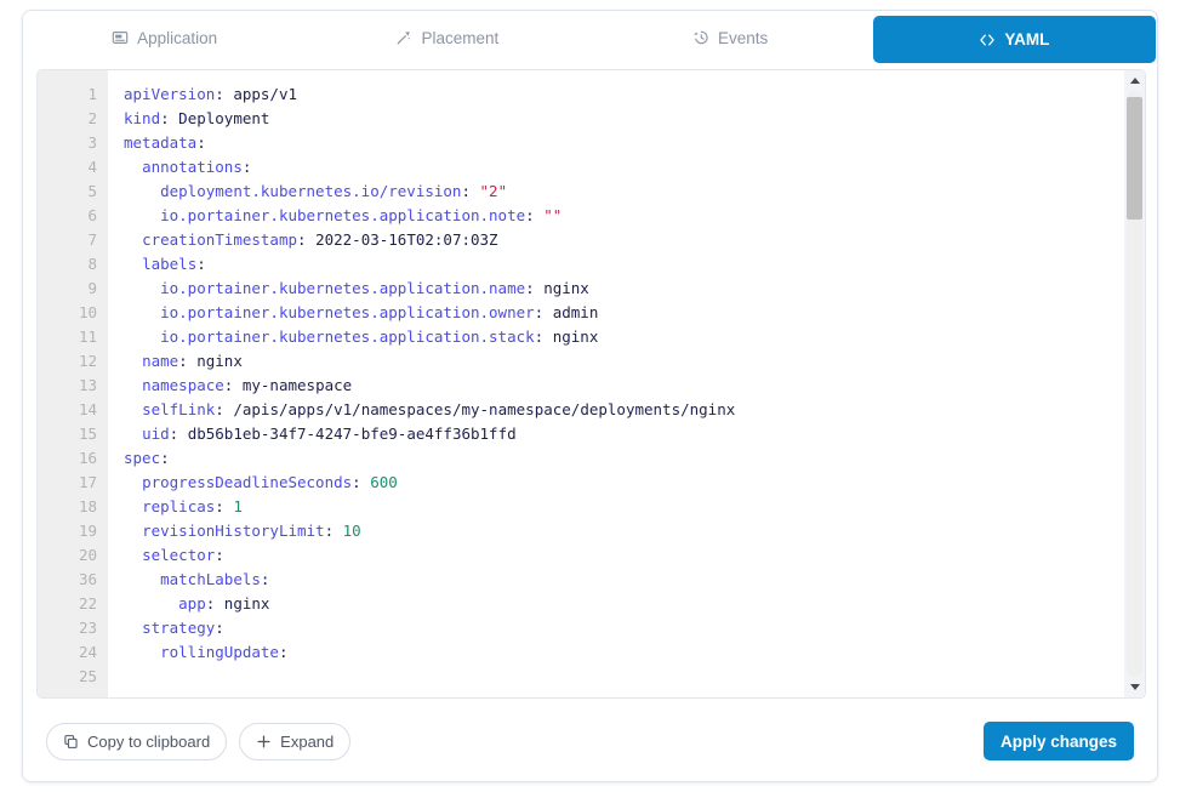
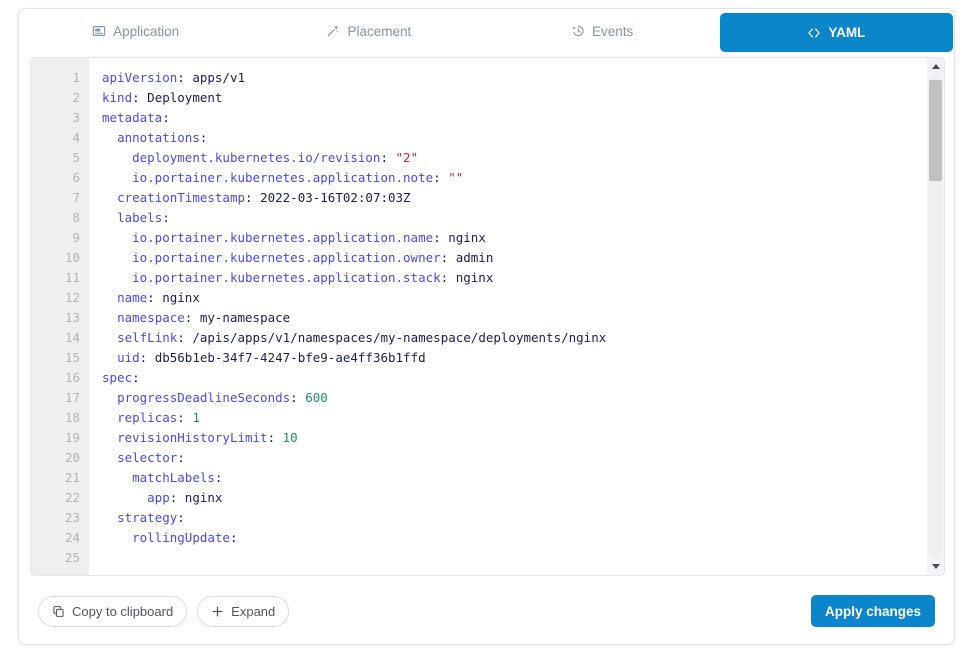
  Application
  Placement
  Events
  YAML
  1
  2
  3
  4
  5
  6
  7
  8
  9
  10
  11
  12
  13
  14
  15
  16
  17
  18
  19
  20
- 36
+ 21
  22
  23
  24
  25
  apiVersion: apps/v1
  kind: Deployment
  metadata:
  annotations:
  deployment.kubernetes.io/revision: "2"
  io.portainer.kubernetes.application.note: ""
  creationTimestamp: 2022-03-16T02:07:03Z
  labels:
  io.portainer.kubernetes.application.name: nginx
  io.portainer.kubernetes.application.owner: admin
  io.portainer.kubernetes.application.stack: nginx
  name: nginx
  namespace: my-namespace
  selfLink: /apis/apps/v1/namespaces/my-namespace/deployments/nginx
  uid: db56b1eb-34f7-4247-bfe9-ae4ff36b1ffd
  spec:
  progressDeadlineSeconds: 600
  replicas: 1
  revisionHistoryLimit: 10
  selector:
  matchLabels:
  app: nginx
  strategy:
  rollingUpdate:
  Copy to clipboard
  Expand
  Apply changes
